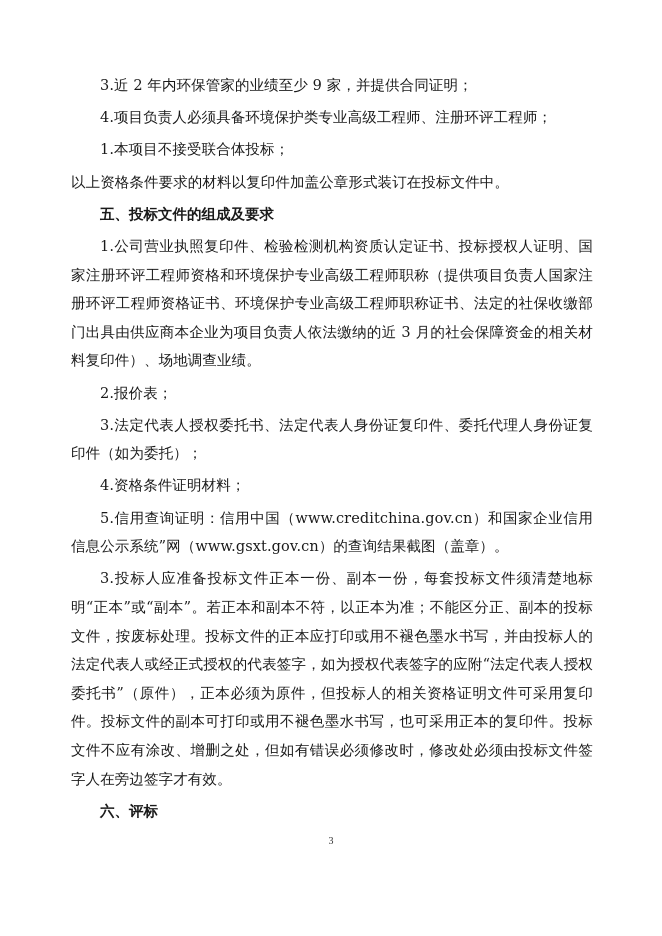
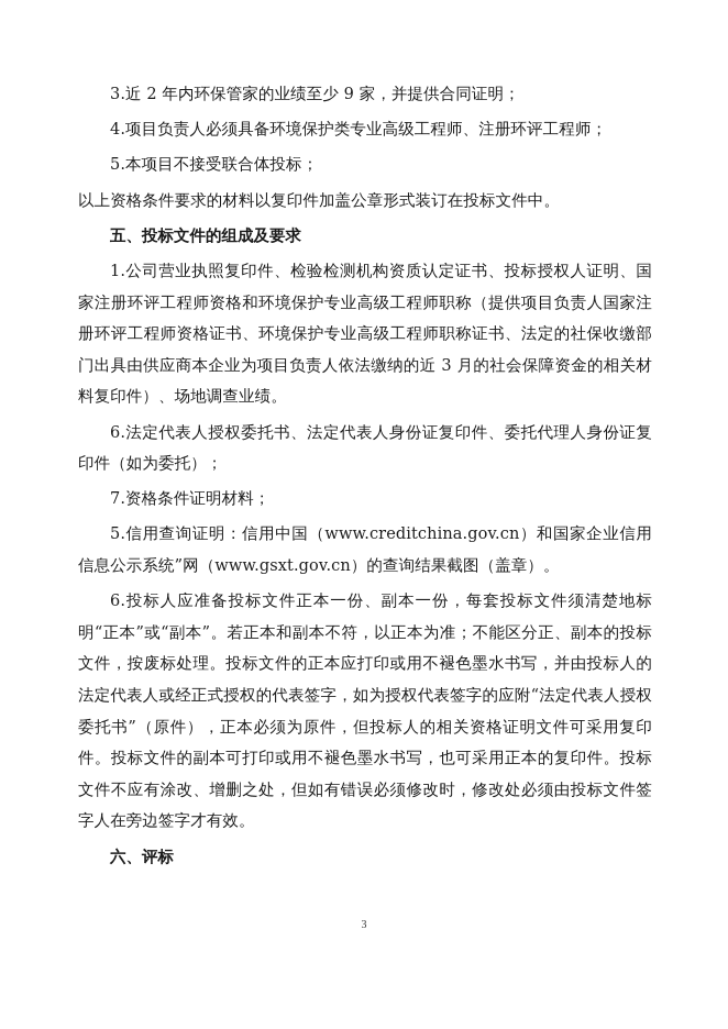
  3.近 2 年内环保管家的业绩至少 9 家，并提供合同证明；
  4.项目负责人必须具备环境保护类专业高级工程师、注册环评工程师；
- 1.本项目不接受联合体投标；
+ 5.本项目不接受联合体投标；
  以上资格条件要求的材料以复印件加盖公章形式装订在投标文件中。
  五、投标文件的组成及要求
  1.公司营业执照复印件、检验检测机构资质认定证书、投标授权人证明、国家注册环评工程师资格和环境保护专业高级工程师职称（提供项目负责人国家注册环评工程师资格证书、环境保护专业高级工程师职称证书、法定的社保收缴部门出具由供应商本企业为项目负责人依法缴纳的近 3 月的社会保障资金的相关材料复印件）、场地调查业绩。
- 2.报价表；
- 3.法定代表人授权委托书、法定代表人身份证复印件、委托代理人身份证复印件（如为委托）；
+ 6.法定代表人授权委托书、法定代表人身份证复印件、委托代理人身份证复印件（如为委托）；
- 4.资格条件证明材料；
+ 7.资格条件证明材料；
  5.信用查询证明：信用中国（www.creditchina.gov.cn）和国家企业信用信息公示系统”网（www.gsxt.gov.cn）的查询结果截图（盖章）。
- 3.投标人应准备投标文件正本一份、副本一份，每套投标文件须清楚地标明“正本”或“副本”。若正本和副本不符，以正本为准；不能区分正、副本的投标文件，按废标处理。投标文件的正本应打印或用不褪色墨水书写，并由投标人的法定代表人或经正式授权的代表签字，如为授权代表签字的应附“法定代表人授权委托书”（原件），正本必须为原件，但投标人的相关资格证明文件可采用复印件。投标文件的副本可打印或用不褪色墨水书写，也可采用正本的复印件。投标文件不应有涂改、增删之处，但如有错误必须修改时，修改处必须由投标文件签字人在旁边签字才有效。
+ 6.投标人应准备投标文件正本一份、副本一份，每套投标文件须清楚地标明“正本”或“副本”。若正本和副本不符，以正本为准；不能区分正、副本的投标文件，按废标处理。投标文件的正本应打印或用不褪色墨水书写，并由投标人的法定代表人或经正式授权的代表签字，如为授权代表签字的应附“法定代表人授权委托书”（原件），正本必须为原件，但投标人的相关资格证明文件可采用复印件。投标文件的副本可打印或用不褪色墨水书写，也可采用正本的复印件。投标文件不应有涂改、增删之处，但如有错误必须修改时，修改处必须由投标文件签字人在旁边签字才有效。
  六、评标
  3
